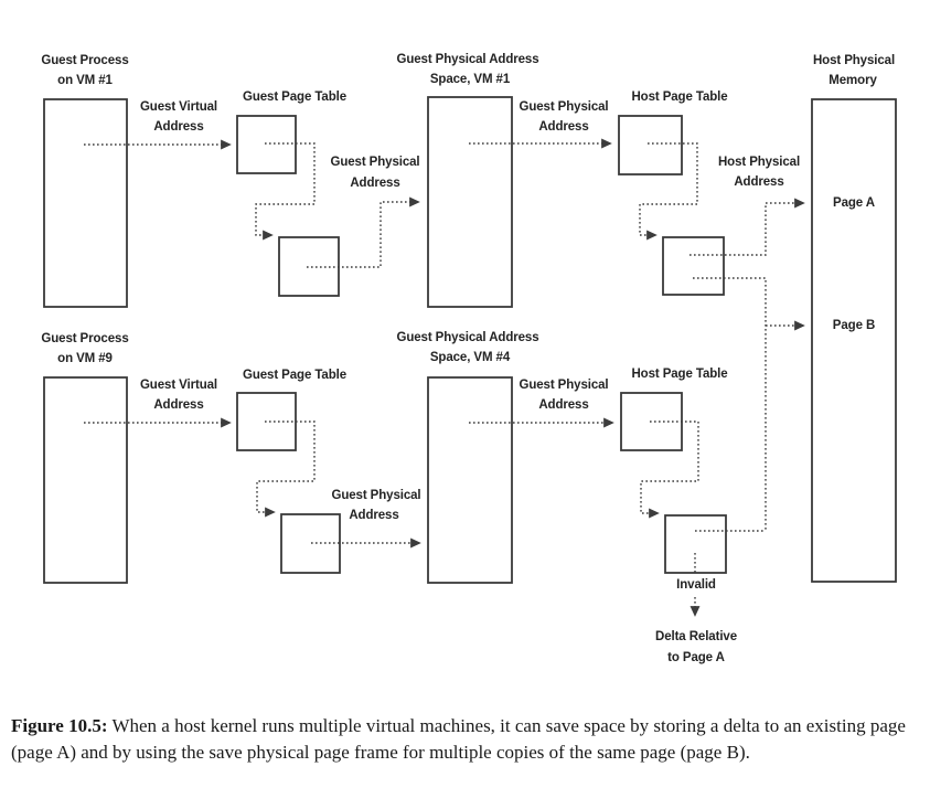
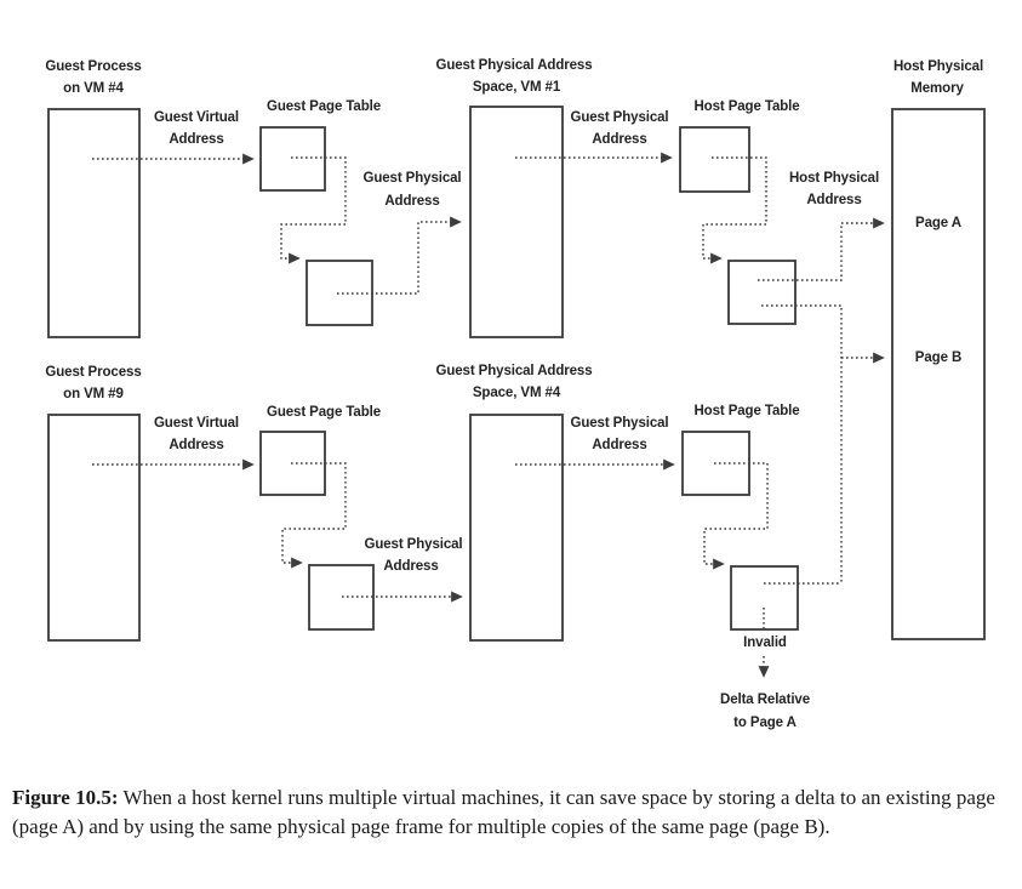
  Guest Process
- on VM #1
+ on VM #4
  Guest Virtual
  Address
  Guest Page Table
  Guest Physical
  Address
  Guest Physical Address
  Space, VM #1
  Guest Physical
  Address
  Host Page Table
  Host Physical
  Address
  Host Physical
  Memory
  Page A
  Page B
  Guest Process
  on VM #9
  Guest Virtual
  Address
  Guest Page Table
  Guest Physical
  Address
  Guest Physical Address
  Space, VM #4
  Guest Physical
  Address
  Host Page Table
  Invalid
  Delta Relative
  to Page A
- Figure 10.5: When a host kernel runs multiple virtual machines, it can save space by storing a delta to an existing page (page A) and by using the save physical page frame for multiple copies of the same page (page B).
+ Figure 10.5: When a host kernel runs multiple virtual machines, it can save space by storing a delta to an existing page (page A) and by using the same physical page frame for multiple copies of the same page (page B).
